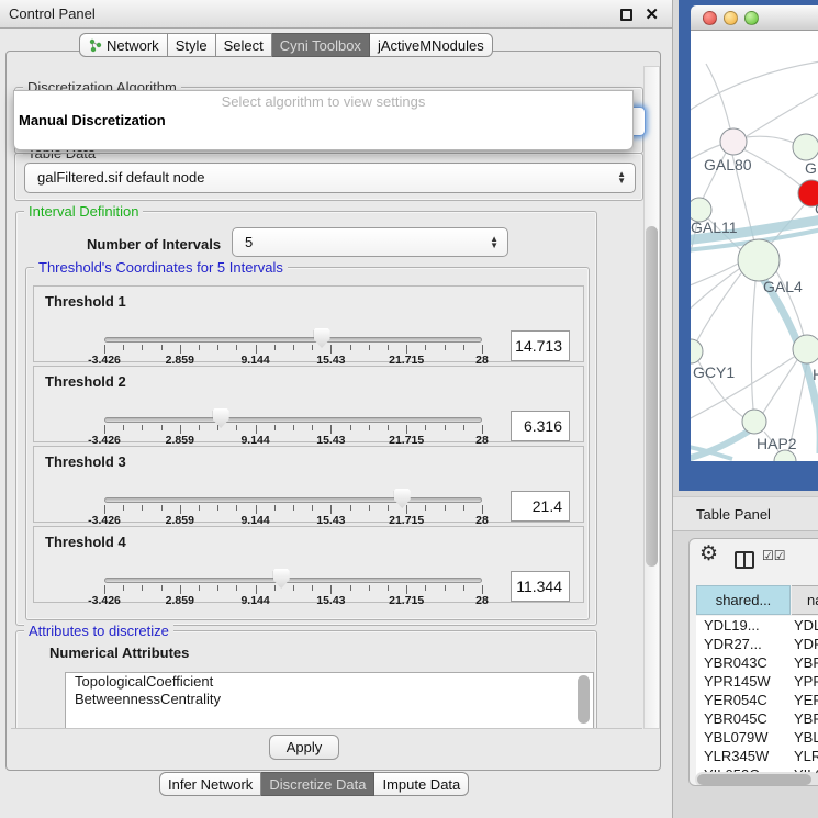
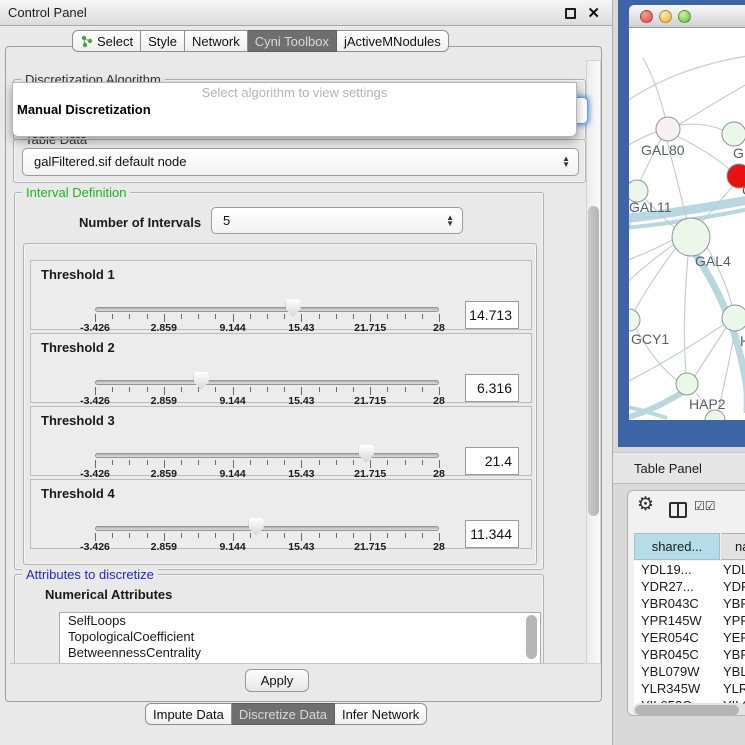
  Control Panel
  ✕
- Network
+ Select
  Style
- Select
+ Network
  Cyni Toolbox
  jActiveMNodules
  Discretization Algorithm
  Table Data
  galFiltered.sif default node
  ▲
  ▼
  Select algorithm to view settings
  Manual Discretization
  Interval Definition
  Number of Intervals
  5
  ▲
  ▼
- Threshold's Coordinates for 5 Intervals
  Threshold 1
  -3.426
  2.859
  9.144
  15.43
  21.715
  28
  14.713
  Threshold 2
  -3.426
  2.859
  9.144
  15.43
  21.715
  28
  6.316
  Threshold 3
  -3.426
  2.859
  9.144
  15.43
  21.715
  28
  21.4
  Threshold 4
  -3.426
  2.859
  9.144
  15.43
  21.715
  28
  11.344
  Attributes to discretize
  Numerical Attributes
+ SelfLoops
  TopologicalCoefficient
  BetweennessCentrality
  Apply
- Infer Network
+ Impute Data
  Discretize Data
- Impute Data
+ Infer Network
  GAL80
  GAL11
  GAL4
  GCY1
  HAP2
  Table Panel
  ⚙
  ☑☑
  shared...
  YDL19...
  YDR27...
  YBR043C
  YPR145W
  YER054C
  YBR045C
  YBL079W
  YBL
  YLR345W
  YLR
